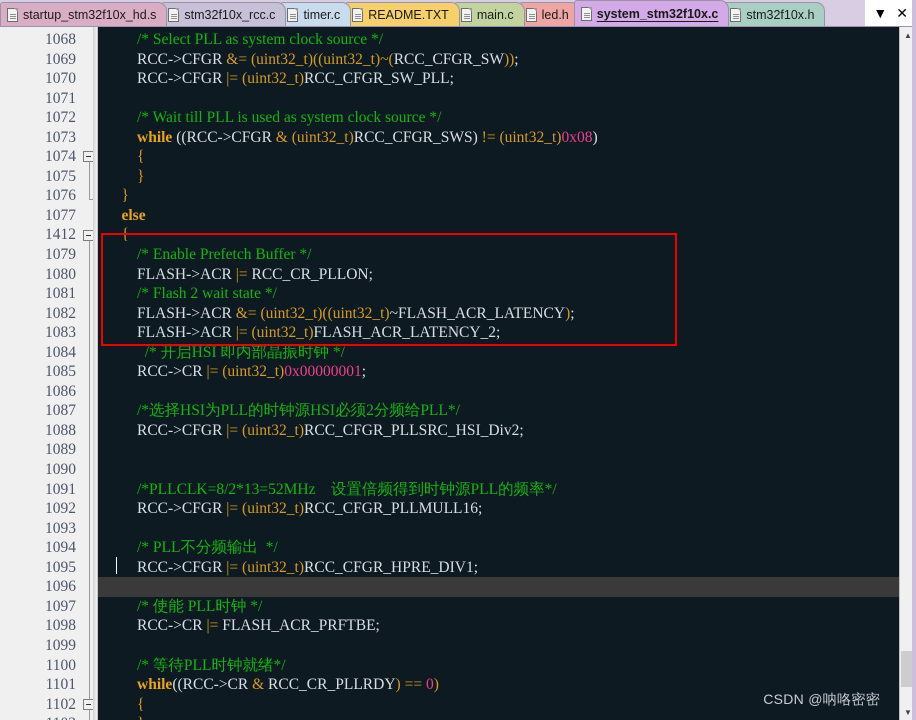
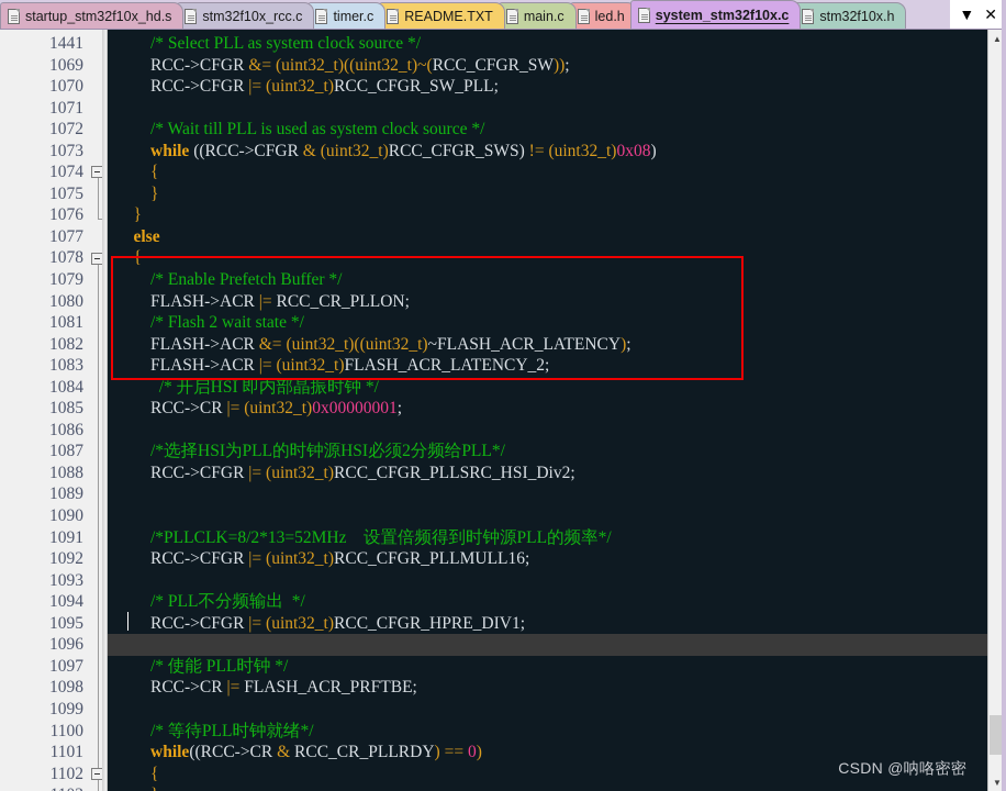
  startup_stm32f10x_hd.s
  stm32f10x_rcc.c
  timer.c
  README.TXT
  main.c
  led.h
  system_stm32f10x.c
  stm32f10x.h
  ▼
  ✕
- 1068
+ 1441
  1069
  1070
  1071
  1072
  1073
  1074
  1075
  1076
  1077
- 1412
+ 1078
  1079
  1080
  1081
  1082
  1083
  1084
  1085
  1086
  1087
  1088
  1089
  1090
  1091
  1092
  1093
  1094
  1095
  1096
  1097
  1098
  1099
  1100
  1101
  1102
  /* Select PLL as system clock source */
  RCC->CFGR &= (uint32_t)((uint32_t)~(RCC_CFGR_SW));
  RCC->CFGR |= (uint32_t)RCC_CFGR_SW_PLL;
  /* Wait till PLL is used as system clock source */
  while ((RCC->CFGR & (uint32_t)RCC_CFGR_SWS) != (uint32_t)0x08)
  {
  }
  }
  else
  {
  /* Enable Prefetch Buffer */
  FLASH->ACR |= RCC_CR_PLLON;
  /* Flash 2 wait state */
  FLASH->ACR &= (uint32_t)((uint32_t)~FLASH_ACR_LATENCY);
  FLASH->ACR |= (uint32_t)FLASH_ACR_LATENCY_2;
  /* 开启HSI 即内部晶振时钟 */
  RCC->CR |= (uint32_t)0x00000001;
  /*选择HSI为PLL的时钟源HSI必须2分频给PLL*/
  RCC->CFGR |= (uint32_t)RCC_CFGR_PLLSRC_HSI_Div2;
  /*PLLCLK=8/2*13=52MHz 设置倍频得到时钟源PLL的频率*/
  RCC->CFGR |= (uint32_t)RCC_CFGR_PLLMULL16;
  /* PLL不分频输出 */
  RCC->CFGR |= (uint32_t)RCC_CFGR_HPRE_DIV1;
  /* 使能 PLL时钟 */
  RCC->CR |= FLASH_ACR_PRFTBE;
  /* 等待PLL时钟就绪*/
  while((RCC->CR & RCC_CR_PLLRDY) == 0)
  {
  ▲
  ▼
  CSDN @呐咯密密
